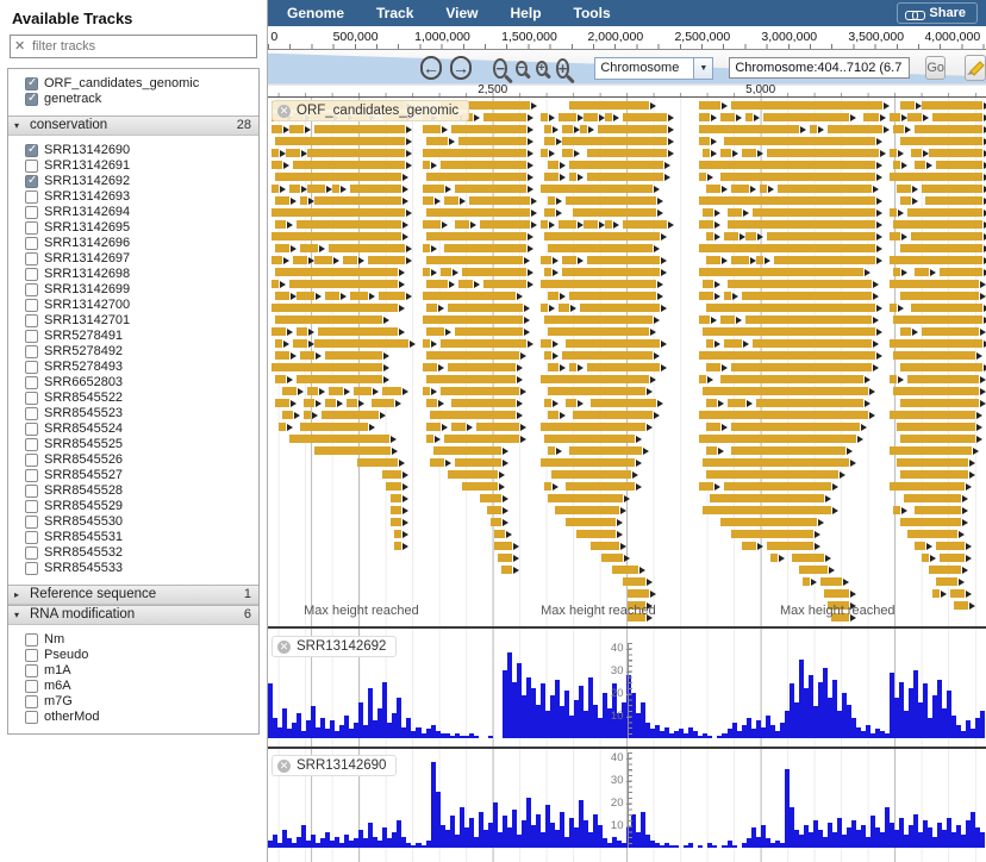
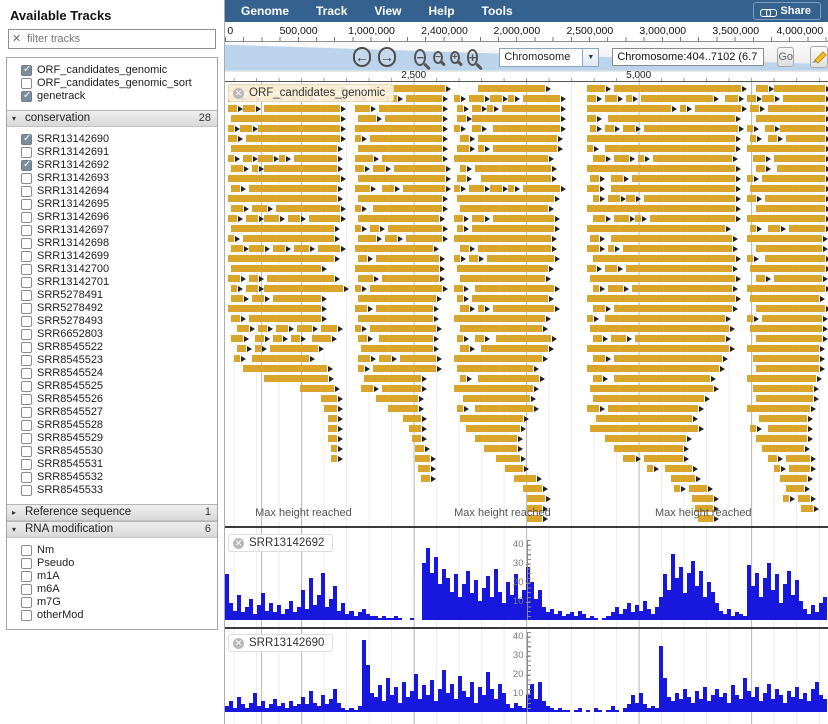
  Available Tracks
  ✕
  filter tracks
  ORF_candidates_genomic
+ ORF_candidates_genomic_sort
  genetrack
  ▾
  conservation
  28
  SRR13142690
  SRR13142691
  SRR13142692
  SRR13142693
  SRR13142694
  SRR13142695
  SRR13142696
  SRR13142697
  SRR13142698
  SRR13142699
  SRR13142700
  SRR13142701
  SRR5278491
  SRR5278492
  SRR5278493
  SRR6652803
  SRR8545522
  SRR8545523
  SRR8545524
  SRR8545525
  SRR8545526
  SRR8545527
  SRR8545528
  SRR8545529
  SRR8545530
  SRR8545531
  SRR8545532
  SRR8545533
  ▸
  Reference sequence
  1
  ▾
  RNA modification
  6
  Nm
  Pseudo
  m1A
  m6A
  m7G
  otherMod
  Genome
  Track
  View
  Help
  Tools
  Share
  0
  500,000
  1,000,000
- 1,500,000
+ 2,400,000
  2,000,000
  2,500,000
  3,000,000
  3,500,000
  4,000,000
  ←
  →
  −
  −
  +
  +
  Chromosome
  Chromosome:404..7102 (6.7
  Go
  2,500
  5,000
  ✕
  ORF_candidates_genomic
  Max height reached
  Max height reached
  Max height reached
  ✕
  SRR13142692
  40
  30
  20
  10
  ✕
  SRR13142690
  40
  30
  20
  10
